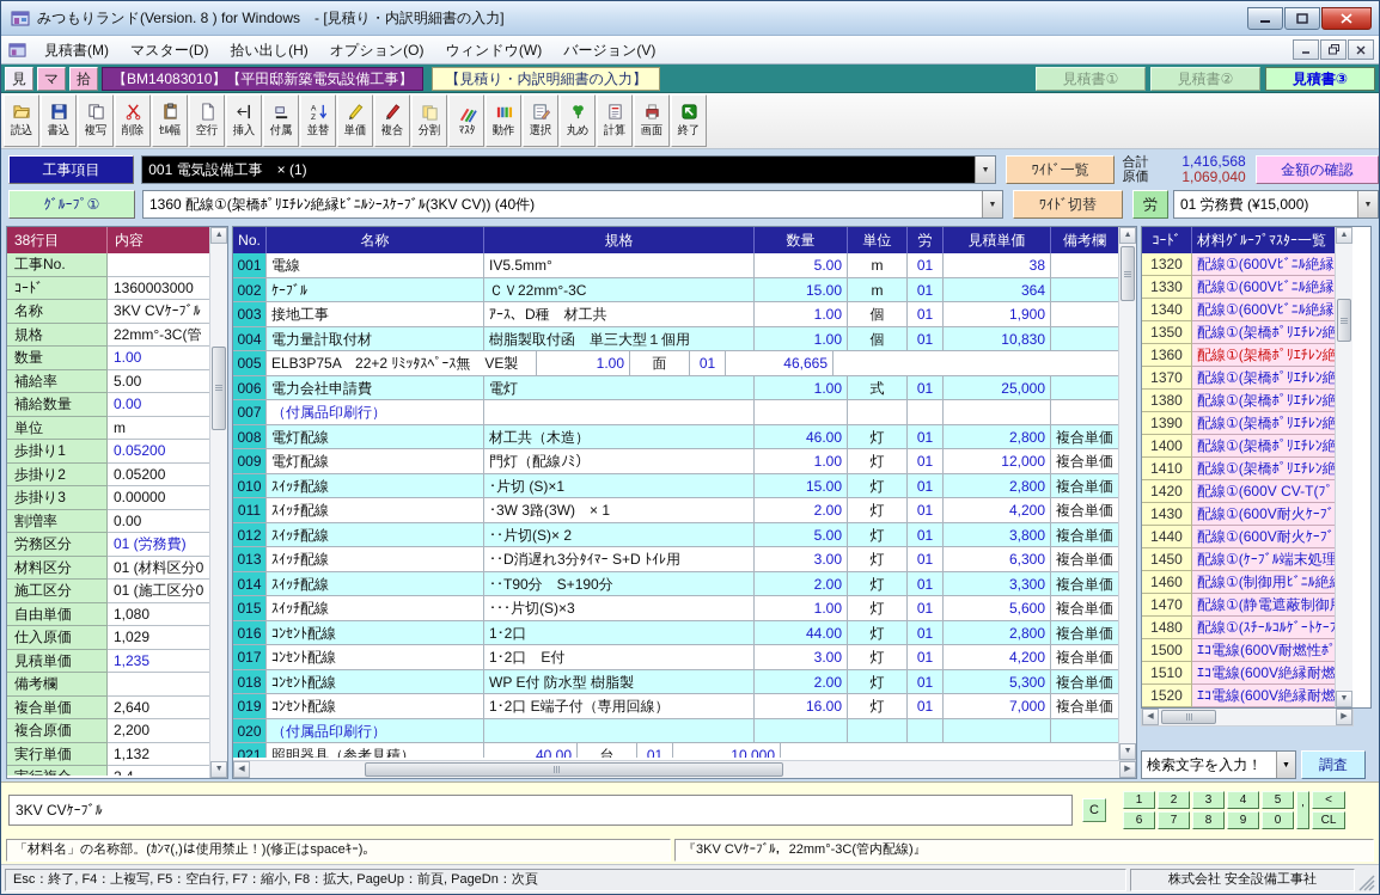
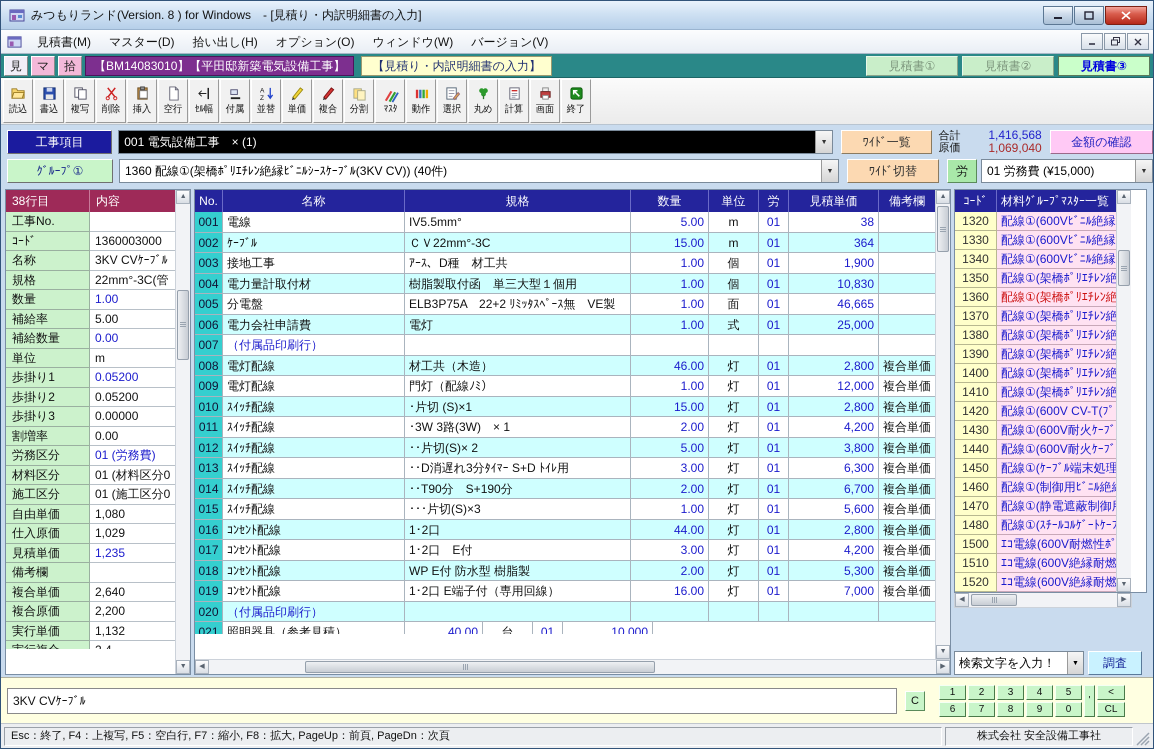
  みつもりランド(Version. 8 ) for Windows - [見積り・内訳明細書の入力]
  見積書(M) マスター(D) 拾い出し(H) オプション(O) ウィンドウ(W) バージョン(V)
  見
  マ
  拾
  【BM14083010】【平田邸新築電気設備工事】
  【見積り・内訳明細書の入力】
  見積書①
  見積書②
  見積書③
  読込
  書込
  複写
  削除
- ｾﾙ幅
+ 挿入
  空行
- 挿入
+ ｾﾙ幅
  付属
  並替
  単価
  複合
  分割
  ﾏｽﾀ
  動作
  選択
  丸め
  計算
  画面
  終了
  工事項目
  001 電気設備工事 × (1)
  ﾜｲﾄﾞ一覧
  合計
  原価
  1,416,568
  1,069,040
  金額の確認
  ｸﾞﾙｰﾌﾟ①
  1360 配線①(架橋ﾎﾟﾘｴﾁﾚﾝ絶縁ﾋﾞﾆﾙｼｰｽｹｰﾌﾞﾙ(3KV CV)) (40件)
  ﾜｲﾄﾞ切替
  労
  01 労務費 (¥15,000)
  38行目
  内容
  工事No.
  ｺｰﾄﾞ
  1360003000
  名称
  3KV CVｹｰﾌﾞﾙ
  規格
  22mm°-3C(管
  数量
  1.00
  補給率
  5.00
  補給数量
  0.00
  単位
  m
  歩掛り1
  0.05200
  歩掛り2
  0.05200
  歩掛り3
  0.00000
  割増率
  0.00
  労務区分
  01 (労務費)
  材料区分
  01 (材料区分0
  施工区分
  01 (施工区分0
  自由単価
  1,080
  仕入原価
  1,029
  見積単価
  1,235
  備考欄
  複合単価
  2,640
  複合原価
  2,200
  実行単価
  1,132
  No.
  名称
  規格
  数量
  単位
  労
  見積単価
  備考欄
  001
  電線
  IV5.5mm°
  5.00
  m
  01
  38
  002
  ｹｰﾌﾞﾙ
  ＣＶ22mm°-3C
  15.00
  m
  01
  364
  003
  接地工事
  ｱｰｽ、D種 材工共
  1.00
  個
  01
  1,900
  004
  電力量計取付材
  樹脂製取付函 単三大型１個用
  1.00
  個
  01
  10,830
  005
+ 分電盤
  ELB3P75A 22+2 ﾘﾐｯﾀｽﾍﾟｰｽ無 VE製
  1.00
  面
  01
  46,665
  006
  電力会社申請費
  電灯
  1.00
  式
  01
  25,000
  007
  （付属品印刷行）
  008
  電灯配線
  材工共（木造）
  46.00
  灯
  01
  2,800
  複合単価
  009
  電灯配線
  門灯（配線ﾉﾐ）
  1.00
  灯
  01
  12,000
  複合単価
  010
  ｽｲｯﾁ配線
  ･片切 (S)×1
  15.00
  灯
  01
  2,800
  複合単価
  011
  ｽｲｯﾁ配線
  ･3W 3路(3W) × 1
  2.00
  灯
  01
  4,200
  複合単価
  012
  ｽｲｯﾁ配線
  ･･片切(S)× 2
  5.00
  灯
  01
  3,800
  複合単価
  013
  ｽｲｯﾁ配線
  ･･D消遅れ3分ﾀｲﾏｰ S+D ﾄｲﾚ用
  3.00
  灯
  01
  6,300
  複合単価
  014
  ｽｲｯﾁ配線
  ･･T90分 S+190分
  2.00
  灯
  01
- 3,300
+ 6,700
  複合単価
  015
  ｽｲｯﾁ配線
  ･･･片切(S)×3
  1.00
  灯
  01
  5,600
  複合単価
  016
  ｺﾝｾﾝﾄ配線
  1･2口
  44.00
  灯
  01
  2,800
  複合単価
  017
  ｺﾝｾﾝﾄ配線
  1･2口 E付
  3.00
  灯
  01
  4,200
  複合単価
  018
  ｺﾝｾﾝﾄ配線
  WP E付 防水型 樹脂製
  2.00
  灯
  01
  5,300
  複合単価
  019
  ｺﾝｾﾝﾄ配線
  1･2口 E端子付（専用回線）
  16.00
  灯
  01
  7,000
  複合単価
  020
  （付属品印刷行）
  021
  照明器具（参考見積）
  40.00
  台
  01
  10,000
  ｺｰﾄﾞ
  材料ｸﾞﾙｰﾌﾟﾏｽﾀｰ一覧
  1320
  配線①(600Vﾋﾞﾆﾙ絶縁
  1330
  配線①(600Vﾋﾞﾆﾙ絶縁
  1340
  配線①(600Vﾋﾞﾆﾙ絶縁
  1350
  配線①(架橋ﾎﾟﾘｴﾁﾚﾝ絶
  1360
  配線①(架橋ﾎﾟﾘｴﾁﾚﾝ絶
  1370
  配線①(架橋ﾎﾟﾘｴﾁﾚﾝ絶
  1380
  配線①(架橋ﾎﾟﾘｴﾁﾚﾝ絶
  1390
  配線①(架橋ﾎﾟﾘｴﾁﾚﾝ絶
  1400
  配線①(架橋ﾎﾟﾘｴﾁﾚﾝ絶
  1410
  配線①(架橋ﾎﾟﾘｴﾁﾚﾝ絶
  1420
  配線①(600V CV-T(ﾌﾟ
  1430
  配線①(600V耐火ｹｰﾌﾞ
  1440
  配線①(600V耐火ｹｰﾌﾞ
  1450
  配線①(ｹｰﾌﾞﾙ端末処理
  1460
  配線①(制御用ﾋﾞﾆﾙ絶
  1470
  配線①(静電遮蔽制御
  1480
  配線①(ｽﾁｰﾙｺﾙｹﾞｰﾄｹｰﾌ
  1500
  ｴｺ電線(600V耐燃性ﾎﾟ
  1510
  ｴｺ電線(600V絶縁耐燃
  1520
  ｴｺ電線(600V絶縁耐燃
  検索文字を入力！
  調査
  3KV CVｹｰﾌﾞﾙ
  C
  1
  2
  3
  4
  5
  '
  <
  6
  7
  8
  9
  0
  CL
- 「材料名」の名称部。(ｶﾝﾏ(,)は使用禁止！)(修正はspaceｷｰ)。
- 『3KV CVｹｰﾌﾞﾙ，22mm°-3C(管内配線)』
  Esc：終了, F4：上複写, F5：空白行, F7：縮小, F8：拡大, PageUp：前頁, PageDn：次頁
  株式会社 安全設備工事社
